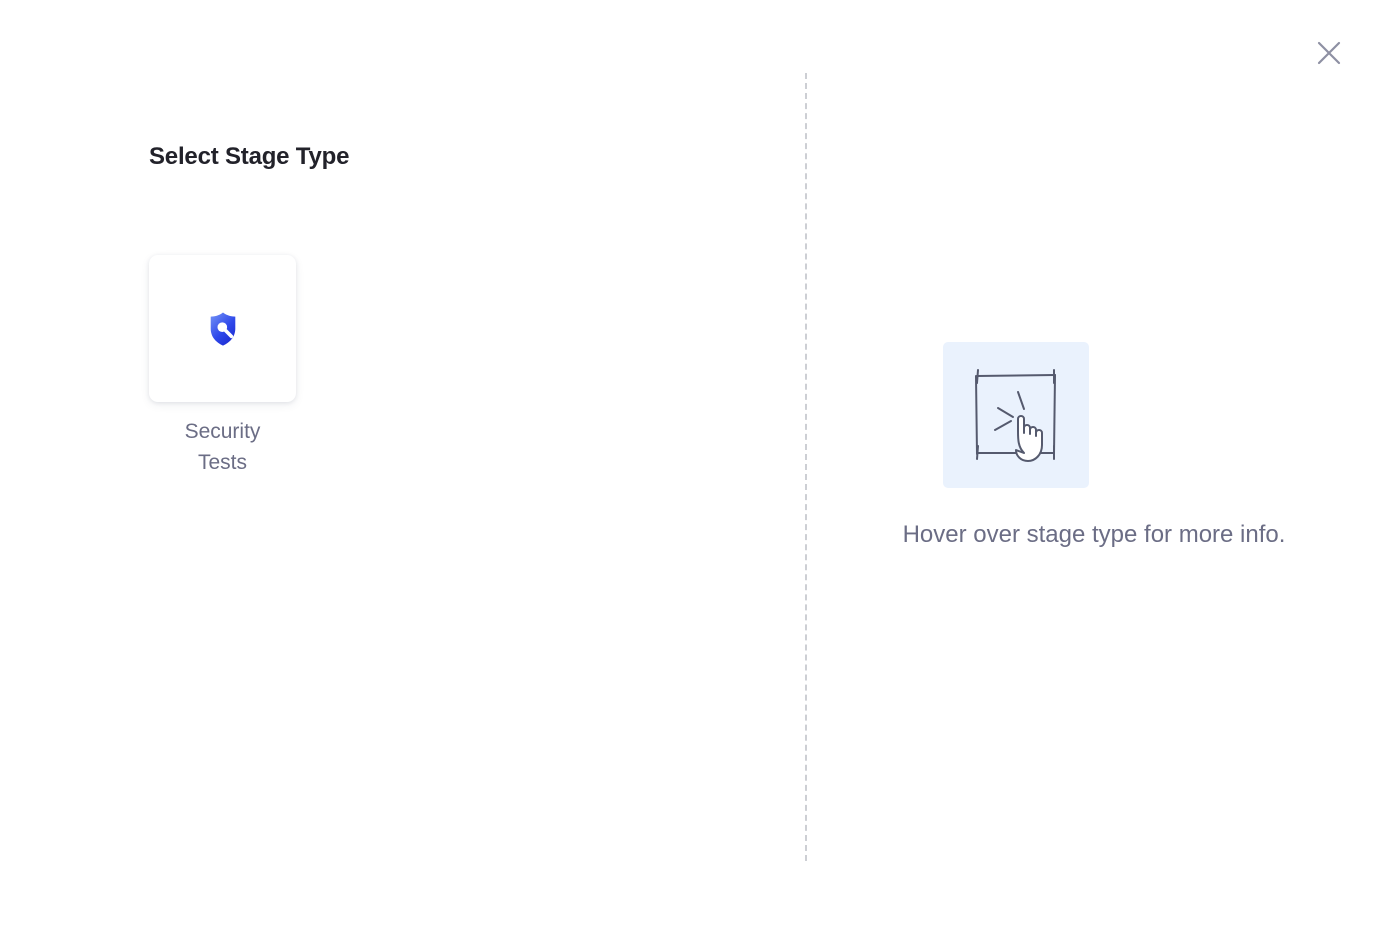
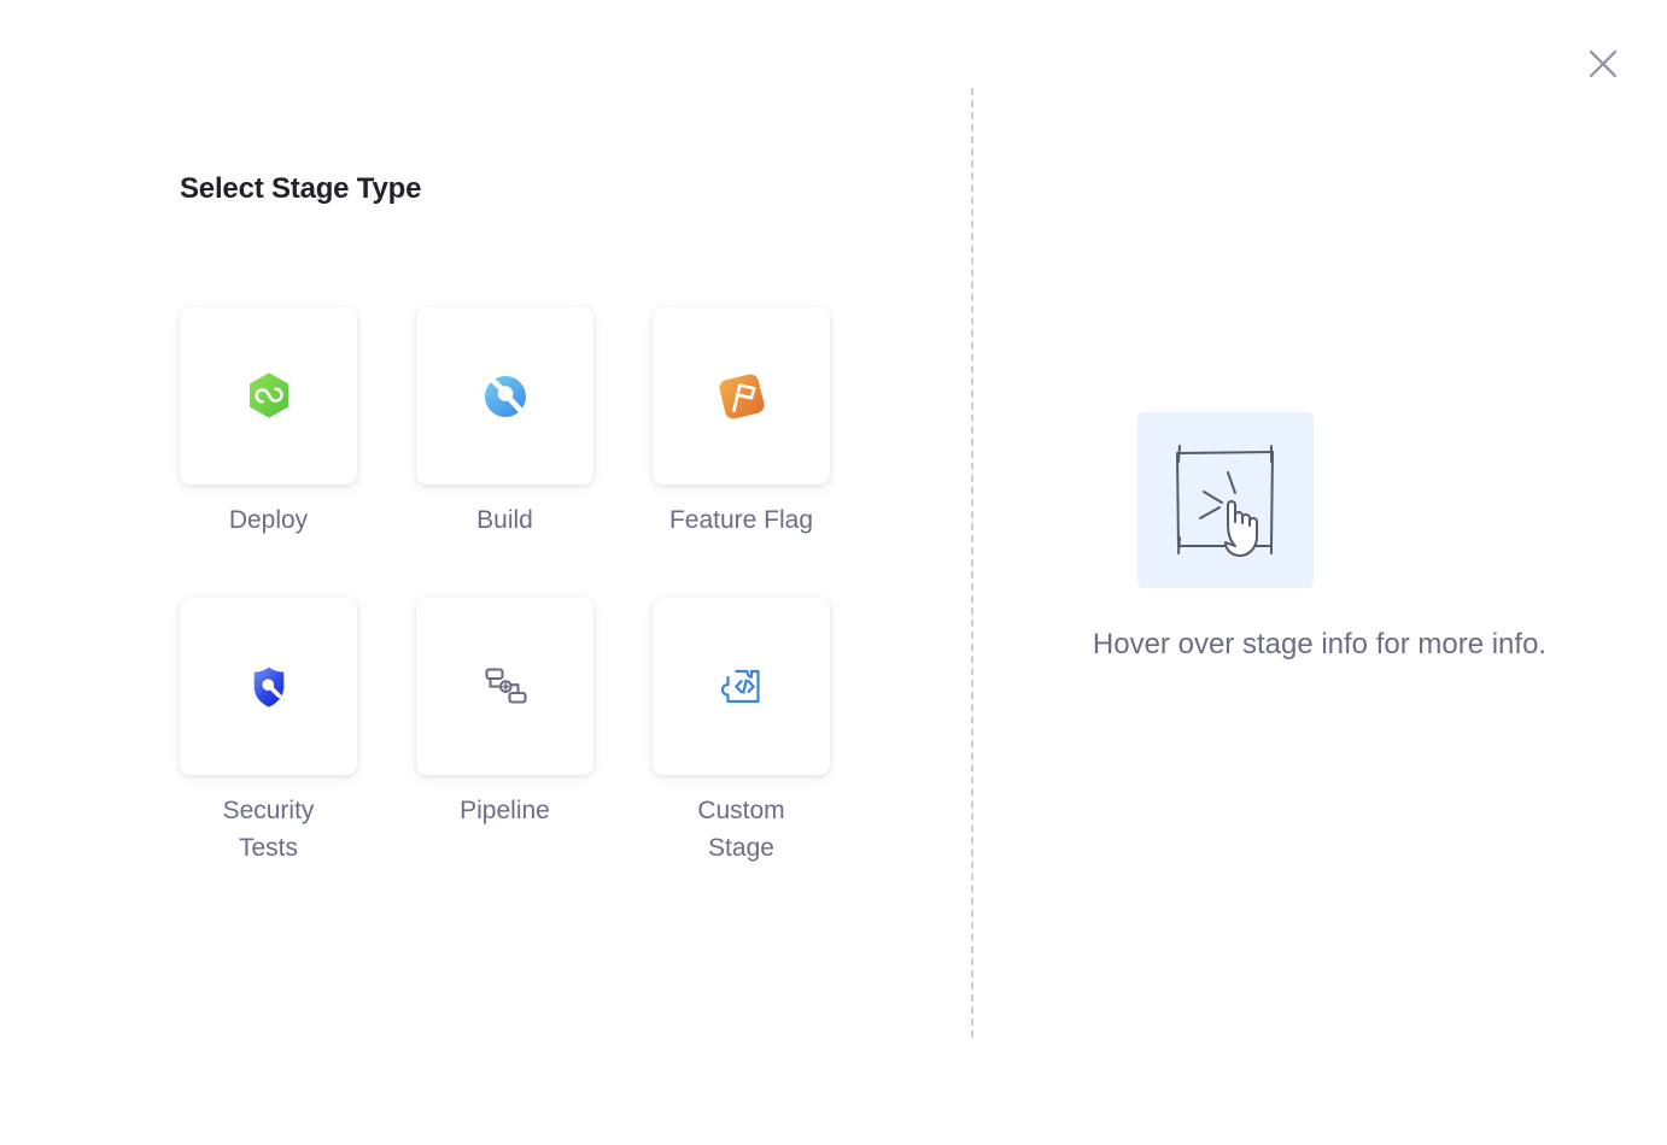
  Select Stage Type
+ Deploy
+ Build
+ Feature Flag
  Security Tests
+ Pipeline
+ Custom Stage
- Hover over stage type for more info.
+ Hover over stage info for more info.
